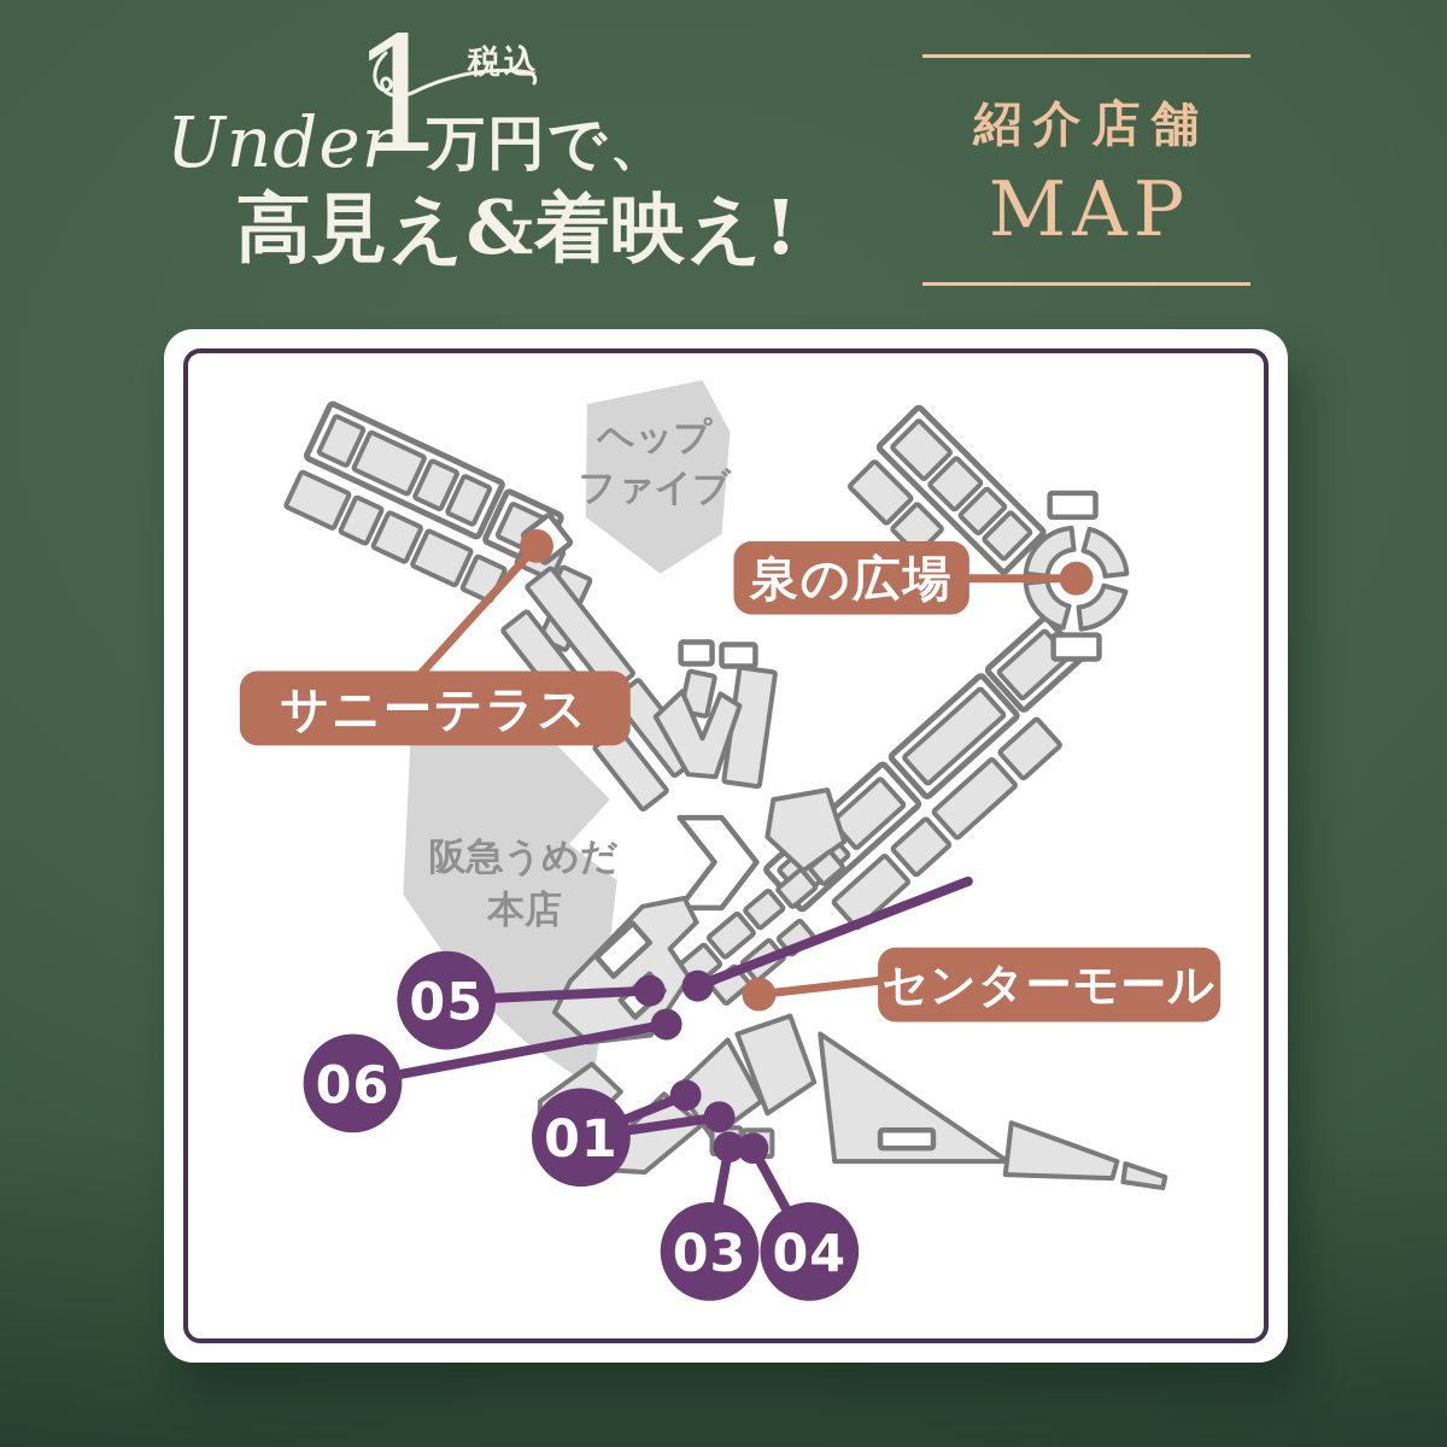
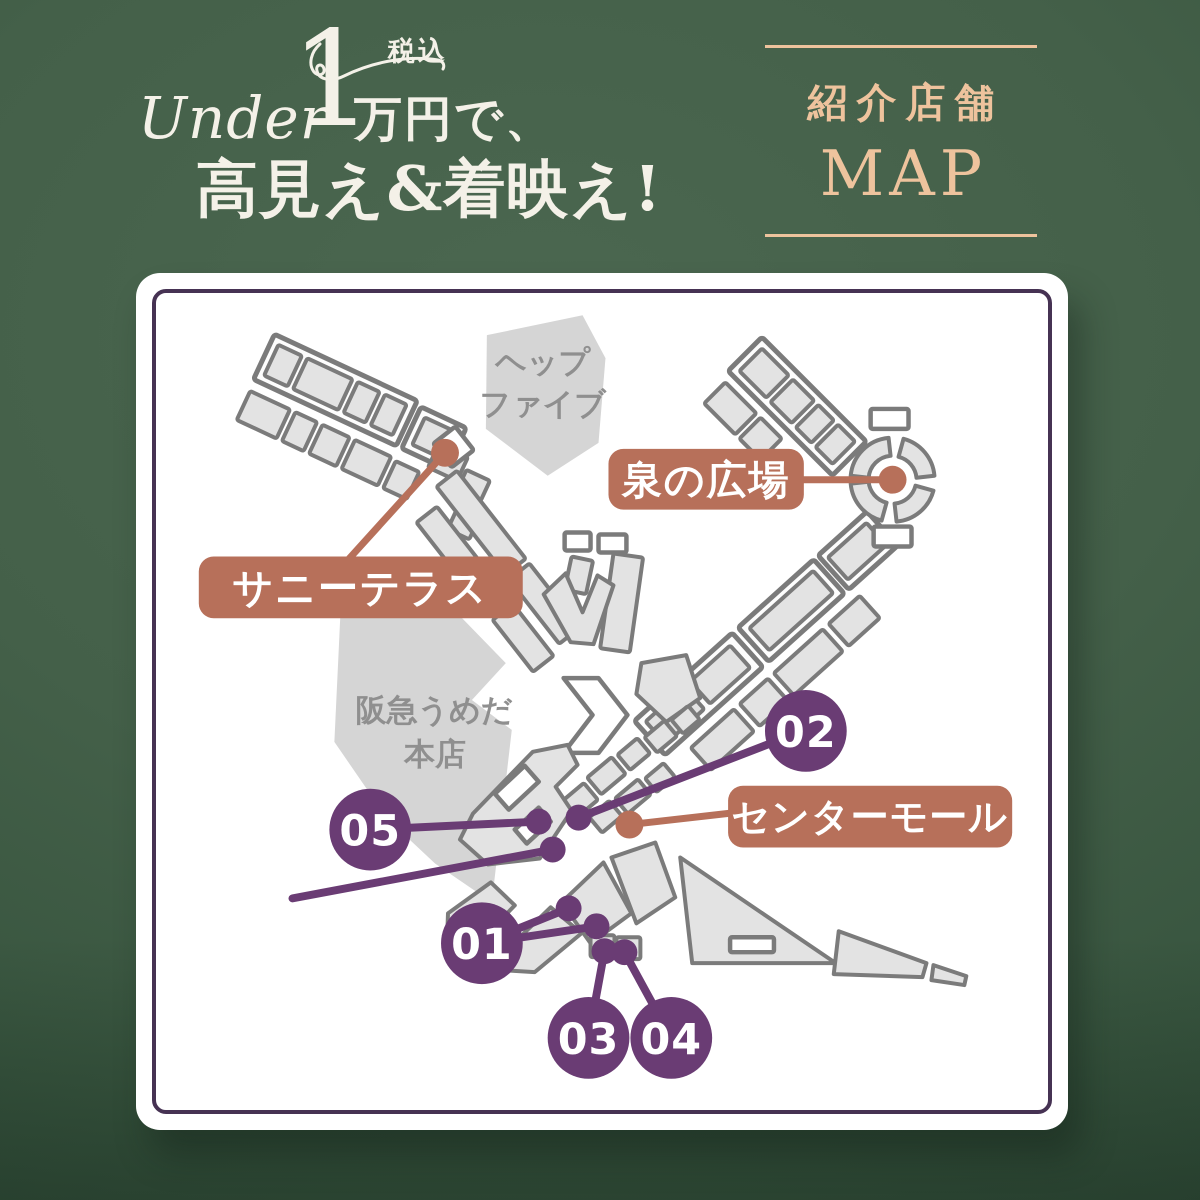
  Under
  万円で、
  税込
  高見え&着映え!
  紹介店舗
  MAP
  ヘップ
  ファイブ
  阪急うめだ
  本店
  サニーテラス
  泉の広場
  センターモール
+ 02
  05
- 06
  01
  03
  04
